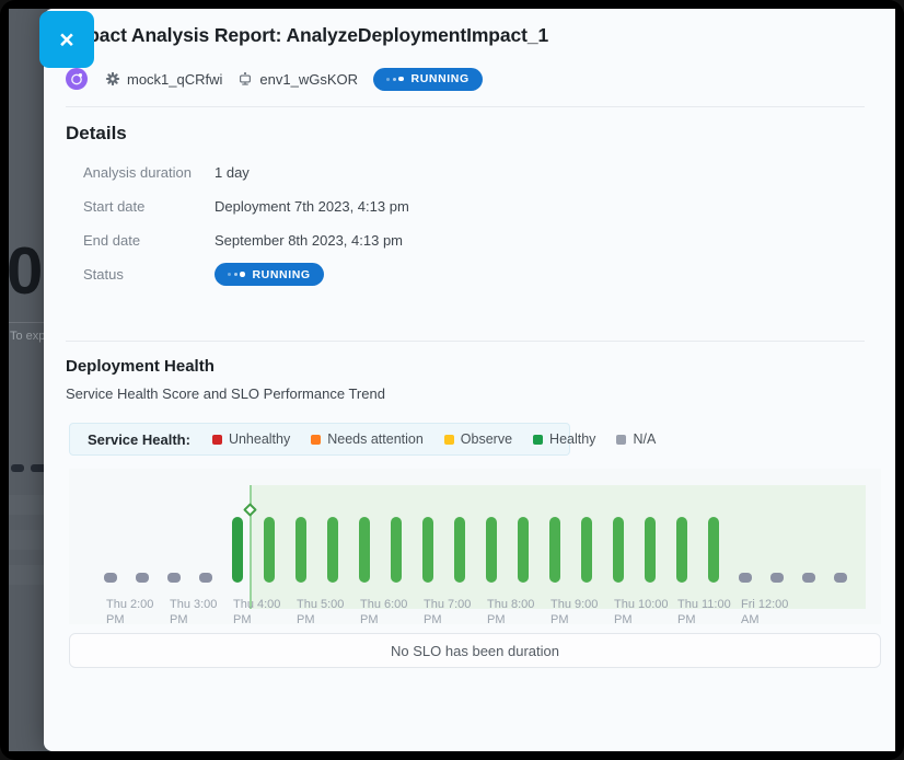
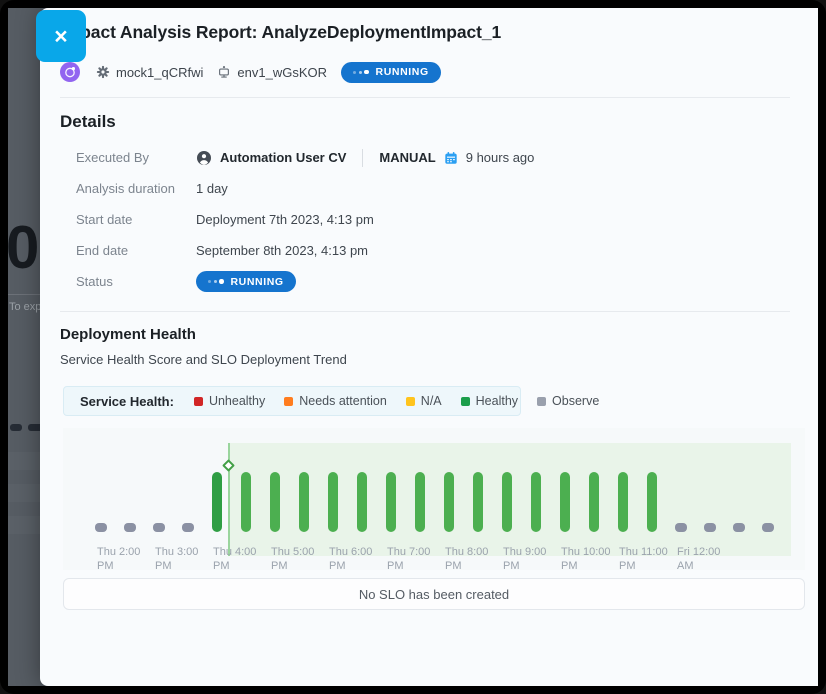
  0
  To exp
  act Analysis Report: AnalyzeDeploymentImpact_1
  mock1_qCRfwi
  env1_wGsKOR
  RUNNING
  Details
+ Executed By
+ Automation User CV
+ MANUAL
+ 9 hours ago
  Analysis duration
  1 day
  Start date
  Deployment 7th 2023, 4:13 pm
  End date
  September 8th 2023, 4:13 pm
  Status
  RUNNING
  Deployment Health
- Service Health Score and SLO Performance Trend
+ Service Health Score and SLO Deployment Trend
  Service Health:
  Unhealthy
  Needs attention
- Observe
+ N/A
  Healthy
- N/A
+ Observe
  Thu 2:00
  PM
  Thu 3:00
  PM
  Thu 4:00
  PM
  Thu 5:00
  PM
  Thu 6:00
  PM
  Thu 7:00
  PM
  Thu 8:00
  PM
  Thu 9:00
  PM
  Thu 10:00
  PM
  Thu 11:00
  PM
  Fri 12:00
  AM
- No SLO has been duration
+ No SLO has been created
  ×
